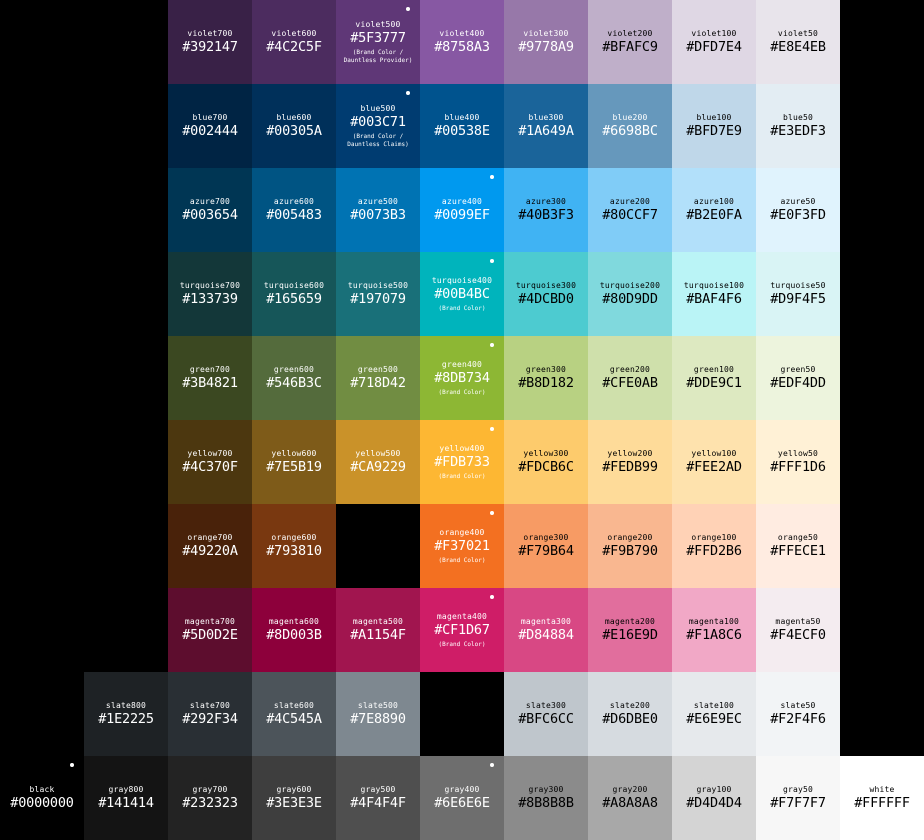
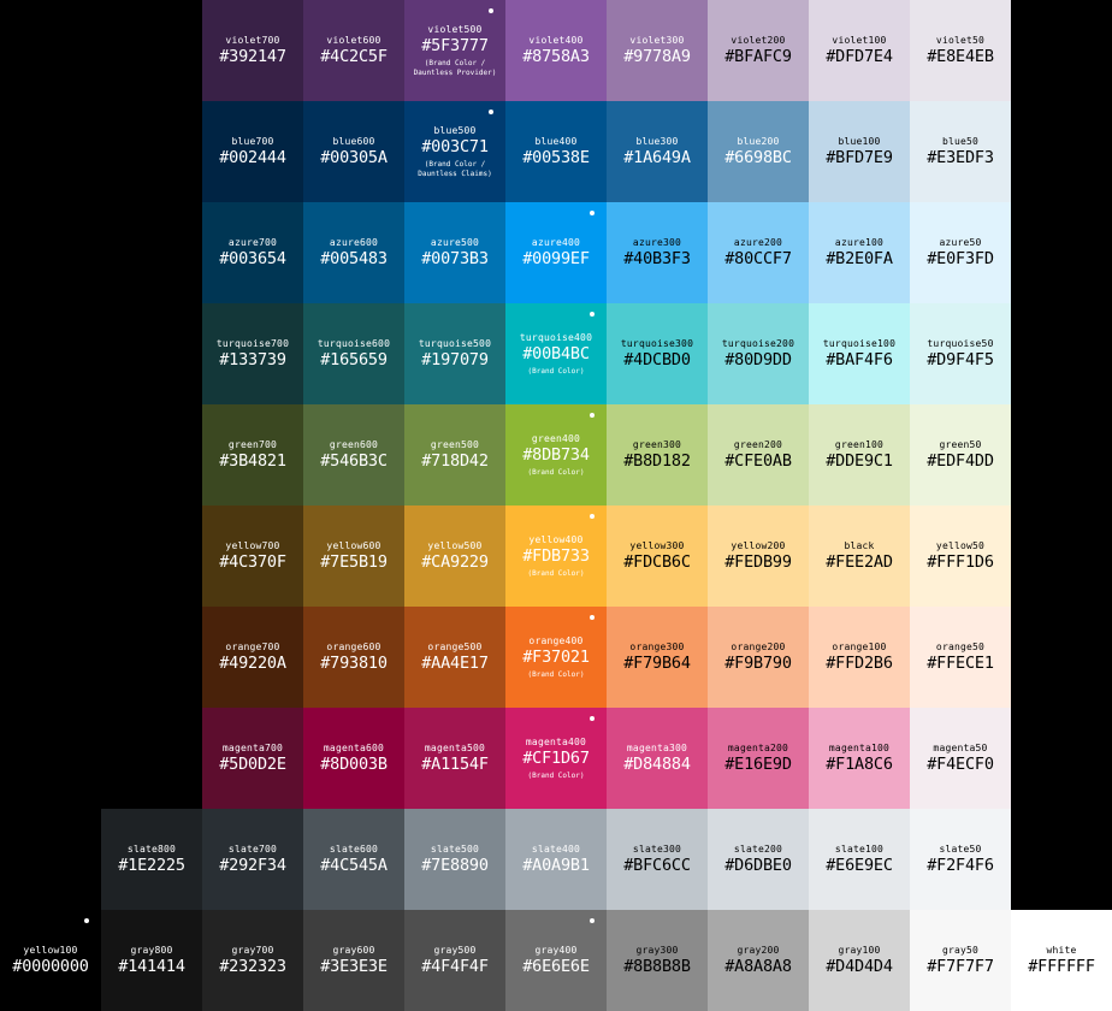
  violet700
  #392147
  violet600
  #4C2C5F
  violet500
  #5F3777
  violet400
  #8758A3
  violet300
  #9778A9
  violet200
  #BFAFC9
  violet100
  #DFD7E4
  violet50
  #E8E4EB
  blue700
  #002444
  blue600
  #00305A
  blue500
  #003C71
  blue400
  #00538E
  blue300
  #1A649A
  blue200
  #6698BC
  blue100
  #BFD7E9
  blue50
  #E3EDF3
  azure700
  #003654
  azure600
  #005483
  azure500
  #0073B3
  azure400
  #0099EF
  azure300
  #40B3F3
  azure200
  #80CCF7
  azure100
  #B2E0FA
  azure50
  #E0F3FD
  turquoise700
  #133739
  turquoise600
  #165659
  turquoise500
  #197079
  turquoise400
  #00B4BC
  turquoise300
  #4DCBD0
  turquoise200
  #80D9DD
  turquoise100
  #BAF4F6
  turquoise50
  #D9F4F5
  green700
  #3B4821
  green600
  #546B3C
  green500
  #718D42
  green400
  #8DB734
  green300
  #B8D182
  green200
  #CFE0AB
  green100
  #DDE9C1
  green50
  #EDF4DD
  yellow700
  #4C370F
  yellow600
  #7E5B19
  yellow500
  #CA9229
  yellow400
  #FDB733
  yellow300
  #FDCB6C
  yellow200
  #FEDB99
- yellow100
+ black
  #FEE2AD
  yellow50
  #FFF1D6
  orange700
  #49220A
  orange600
  #793810
+ orange500
+ #AA4E17
  orange400
  #F37021
  orange300
  #F79B64
  orange200
  #F9B790
  orange100
  #FFD2B6
  orange50
  #FFECE1
  magenta700
  #5D0D2E
  magenta600
  #8D003B
  magenta500
  #A1154F
  magenta400
  #CF1D67
  magenta300
  #D84884
  magenta200
  #E16E9D
  magenta100
  #F1A8C6
  magenta50
  #F4ECF0
  slate800
  #1E2225
  slate700
  #292F34
  slate600
  #4C545A
  slate500
  #7E8890
+ slate400
+ #A0A9B1
  slate300
  #BFC6CC
  slate200
  #D6DBE0
  slate100
  #E6E9EC
  slate50
  #F2F4F6
- black
+ yellow100
  #0000000
  gray800
  #141414
  gray700
  #232323
  gray600
  #3E3E3E
  gray500
  #4F4F4F
  gray400
  #6E6E6E
  gray300
  #8B8B8B
  gray200
  #A8A8A8
  gray100
  #D4D4D4
  gray50
  #F7F7F7
  white
  #FFFFFF
